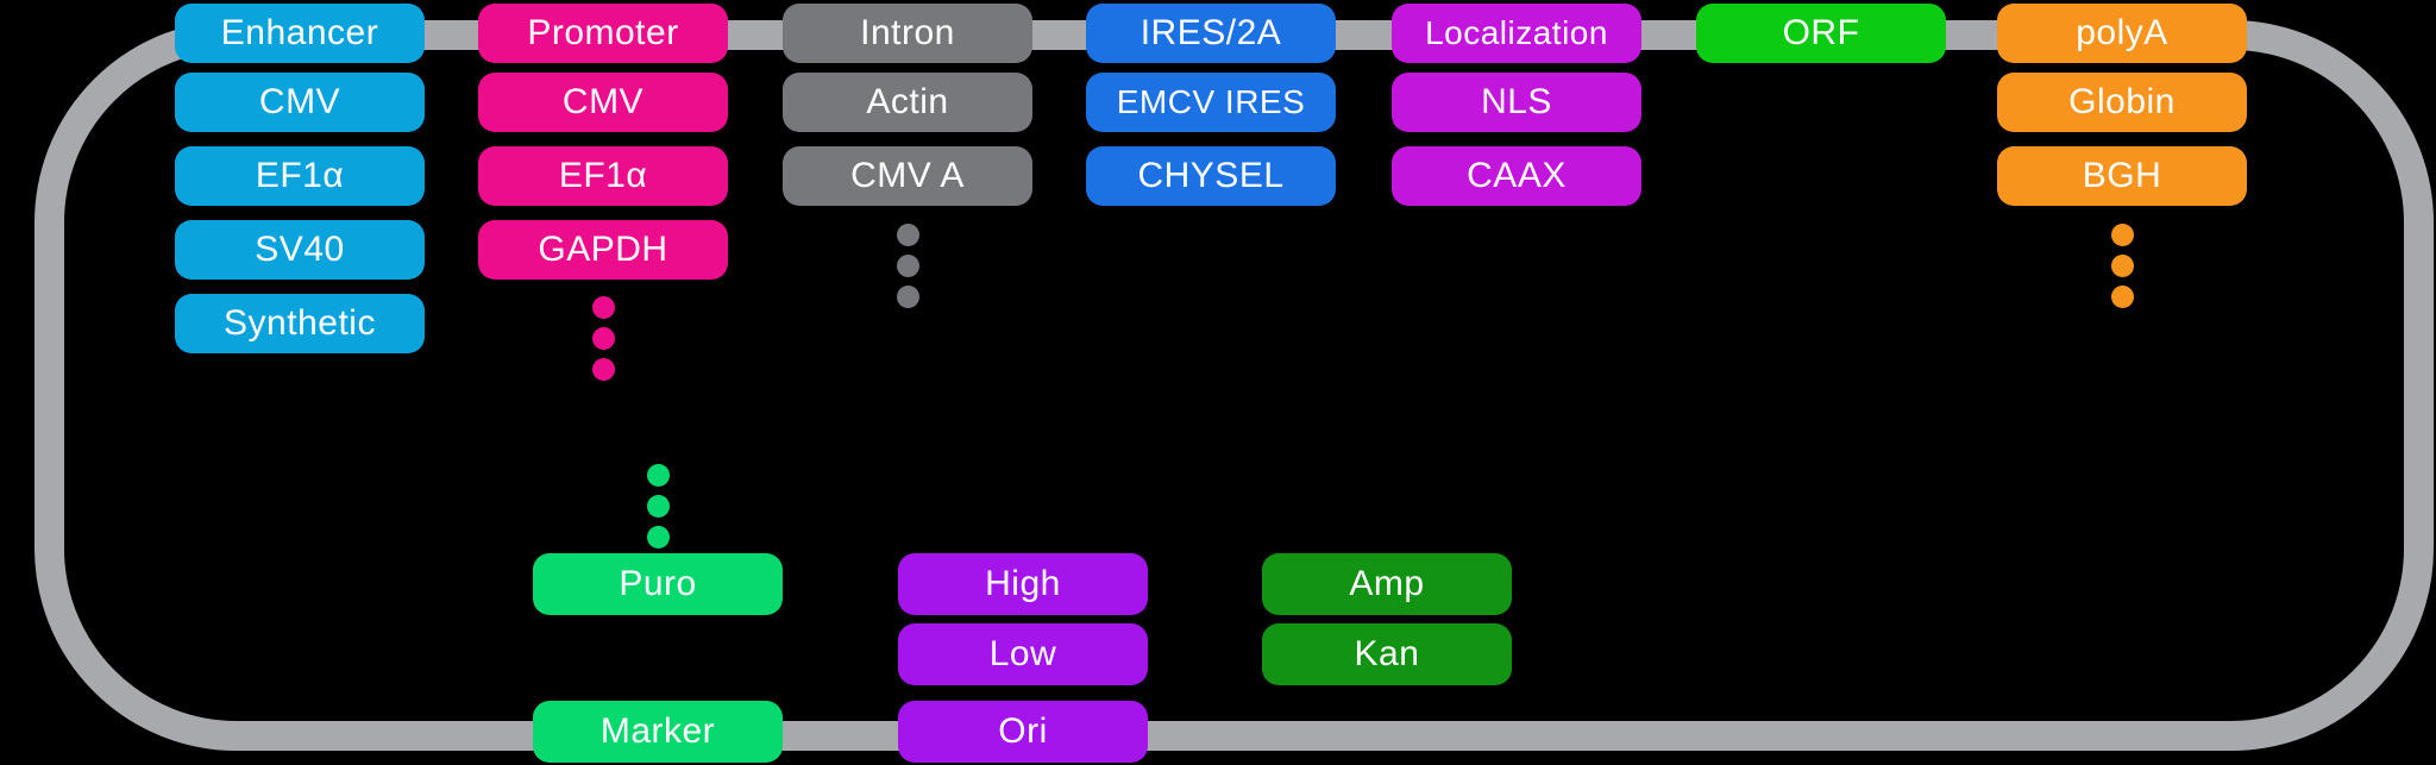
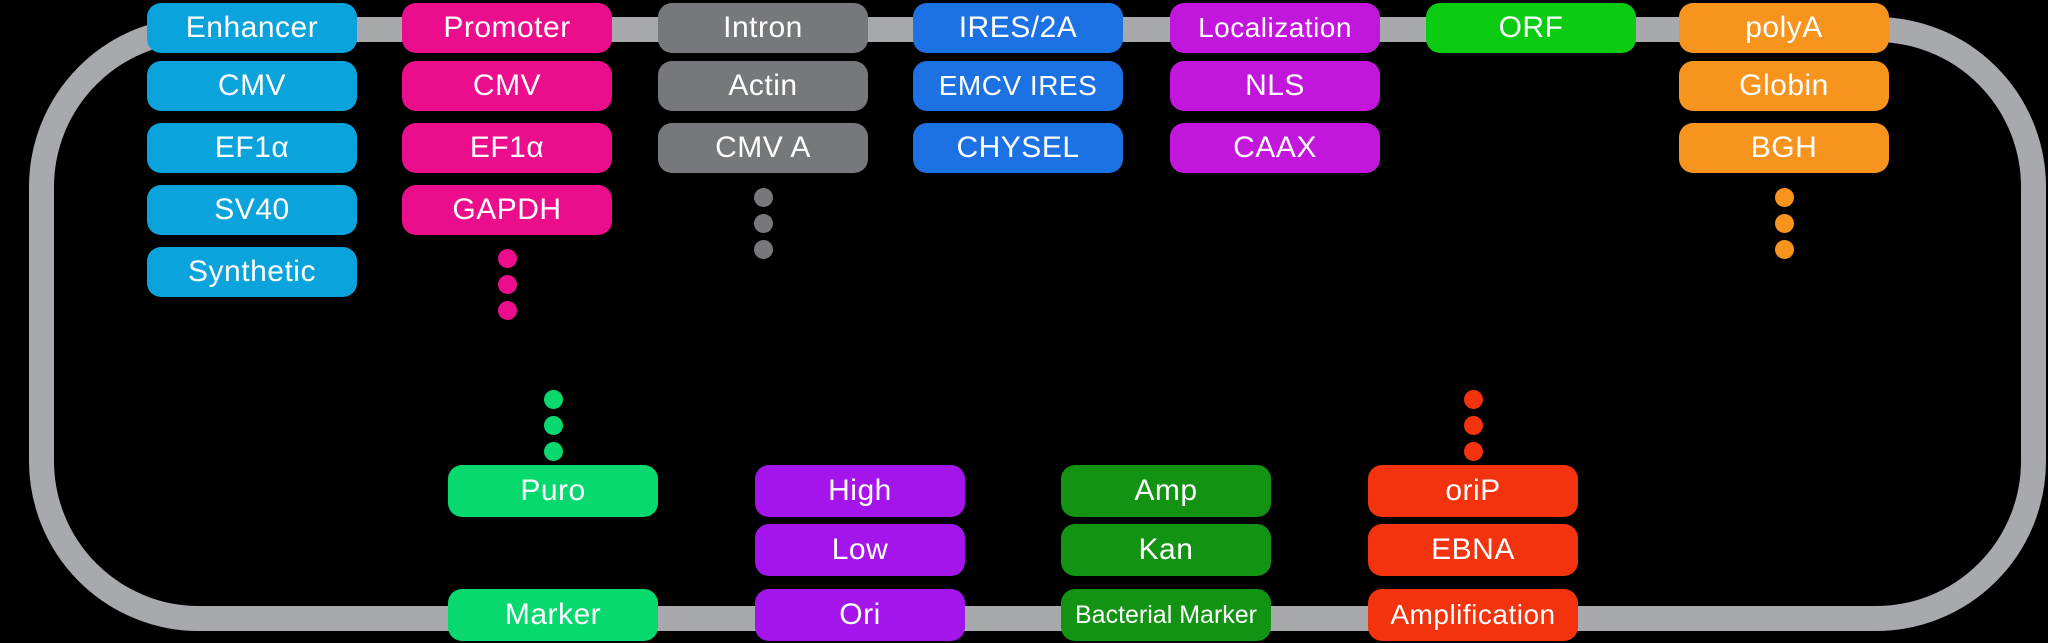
  Enhancer
  CMV
  EF1α
  SV40
  Synthetic
  Promoter
  CMV
  EF1α
  GAPDH
  Intron
  Actin
  CMV A
  IRES/2A
  EMCV IRES
  CHYSEL
  Localization
  NLS
  CAAX
  ORF
  polyA
  Globin
  BGH
  Puro
  Marker
  High
  Low
  Ori
  Amp
  Kan
+ Bacterial Marker
+ oriP
+ EBNA
+ Amplification
